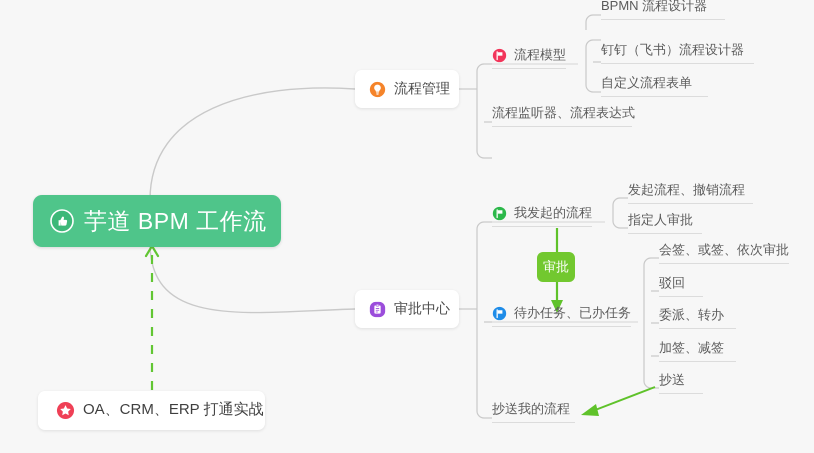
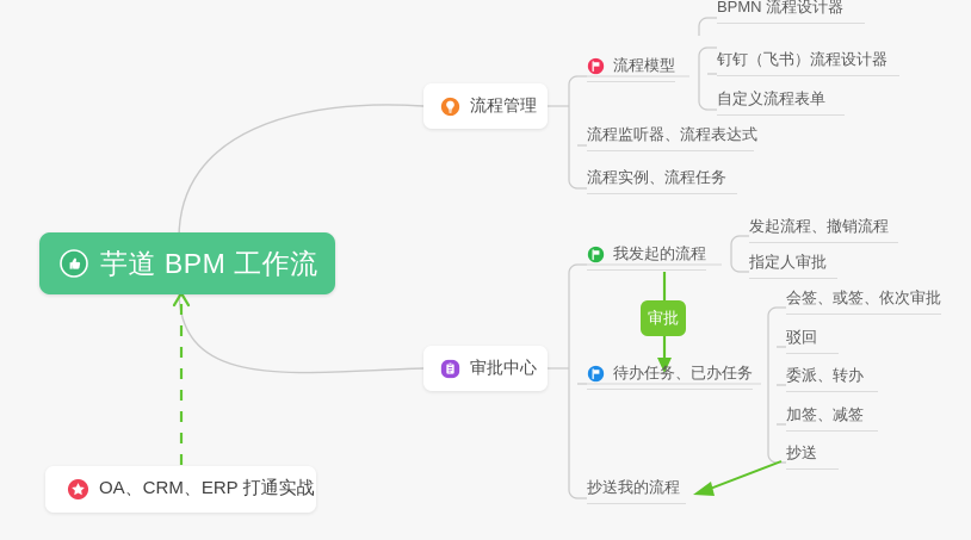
  芋道 BPM 工作流
  流程管理
  审批中心
  流程模型
  流程监听器、流程表达式
+ 流程实例、流程任务
  BPMN 流程设计器
  钉钉（飞书）流程设计器
  自定义流程表单
  我发起的流程
  待办任务、已办任务
  抄送我的流程
  发起流程、撤销流程
  指定人审批
  会签、或签、依次审批
  驳回
  委派、转办
  加签、减签
  抄送
  审批
  OA、CRM、ERP 打通实战
